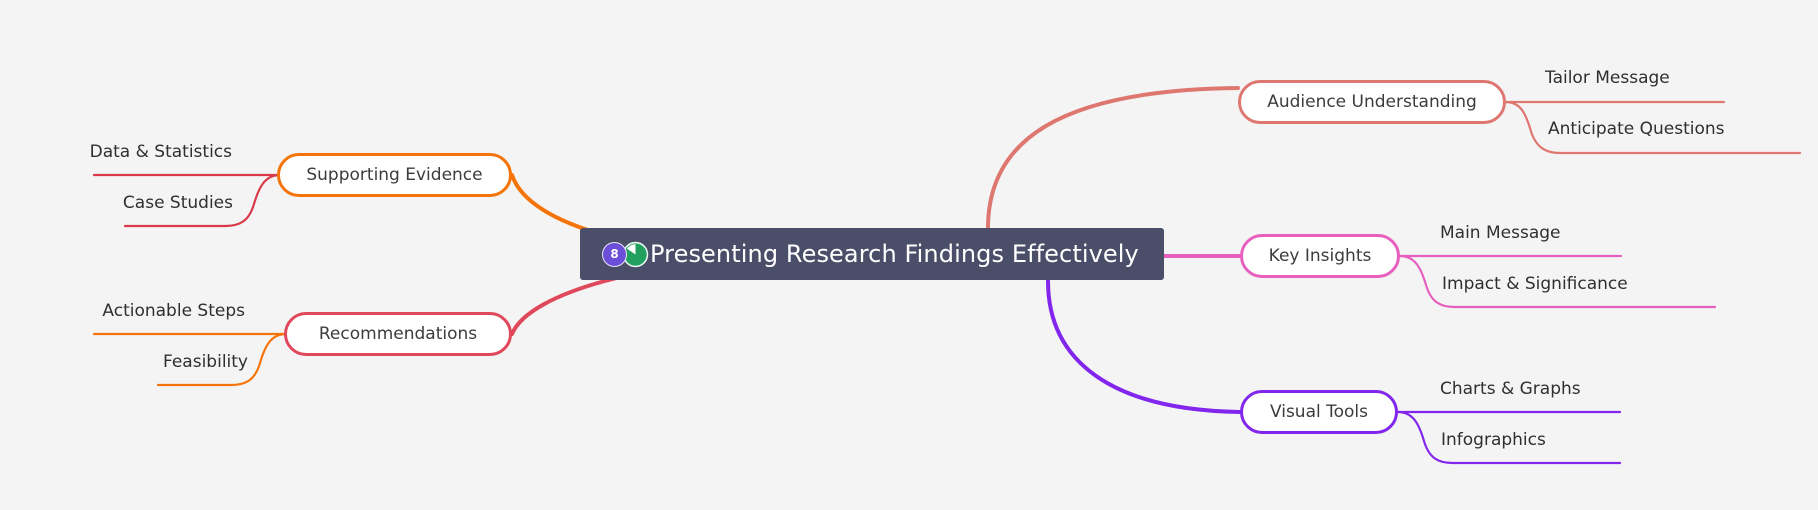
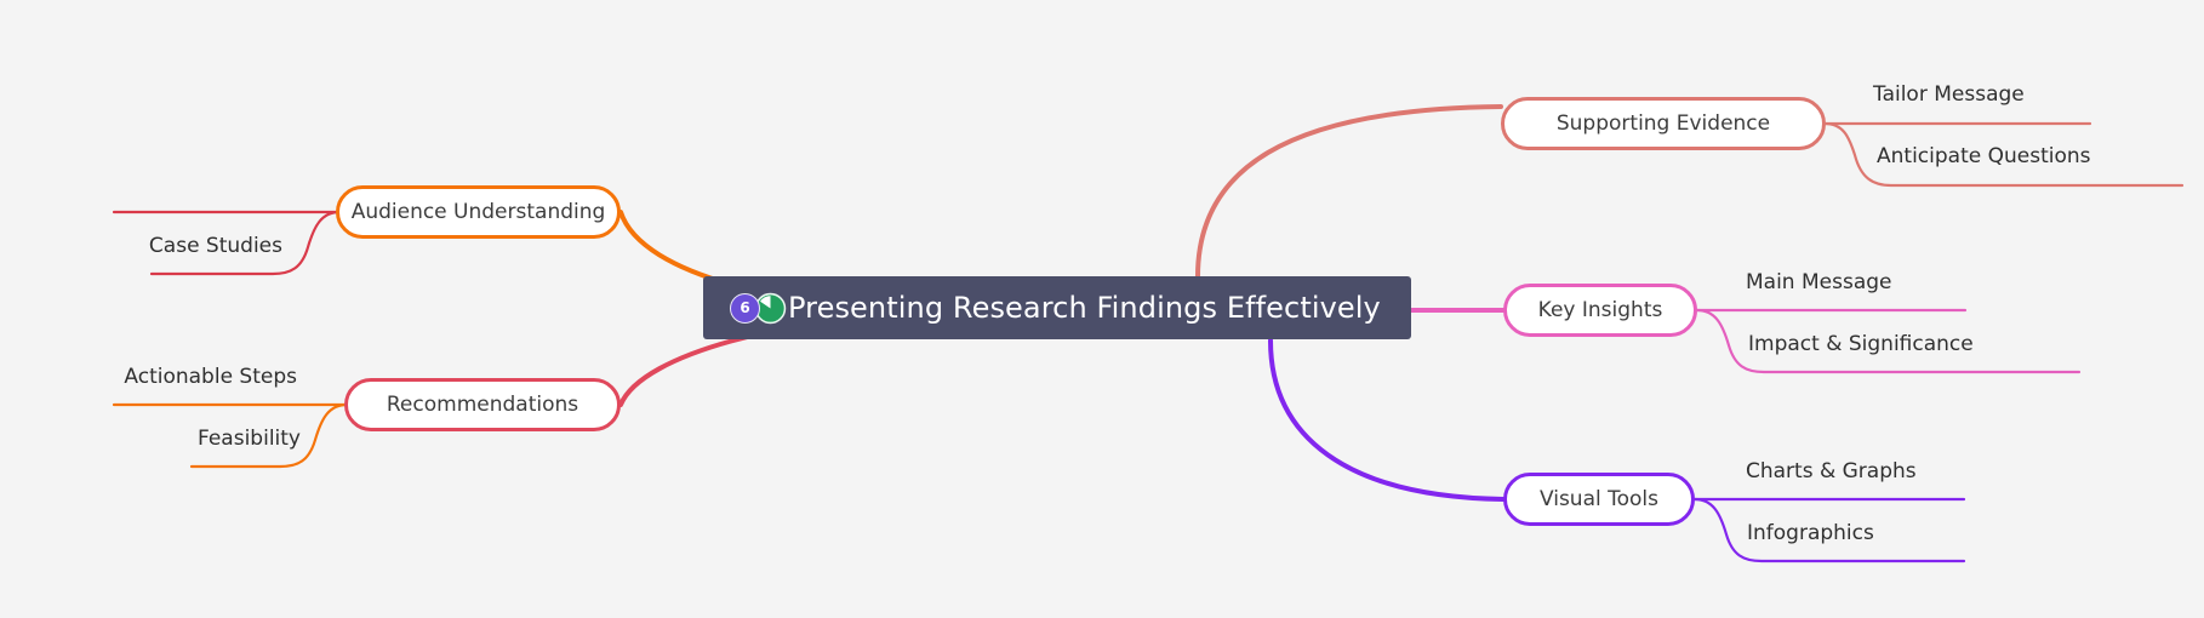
- 8
+ 6
  Presenting Research Findings Effectively
- Audience Understanding
+ Supporting Evidence
  Key Insights
  Visual Tools
- Supporting Evidence
+ Audience Understanding
  Recommendations
  Tailor Message
  Anticipate Questions
  Main Message
  Impact & Significance
  Charts & Graphs
  Infographics
- Data & Statistics
  Case Studies
  Actionable Steps
  Feasibility
